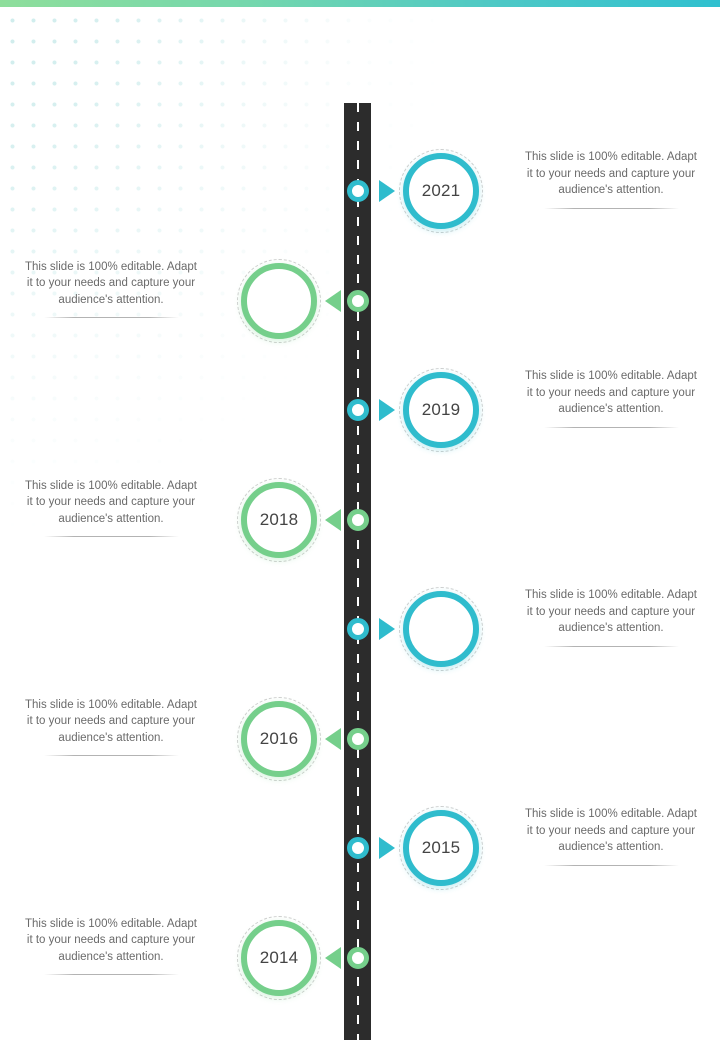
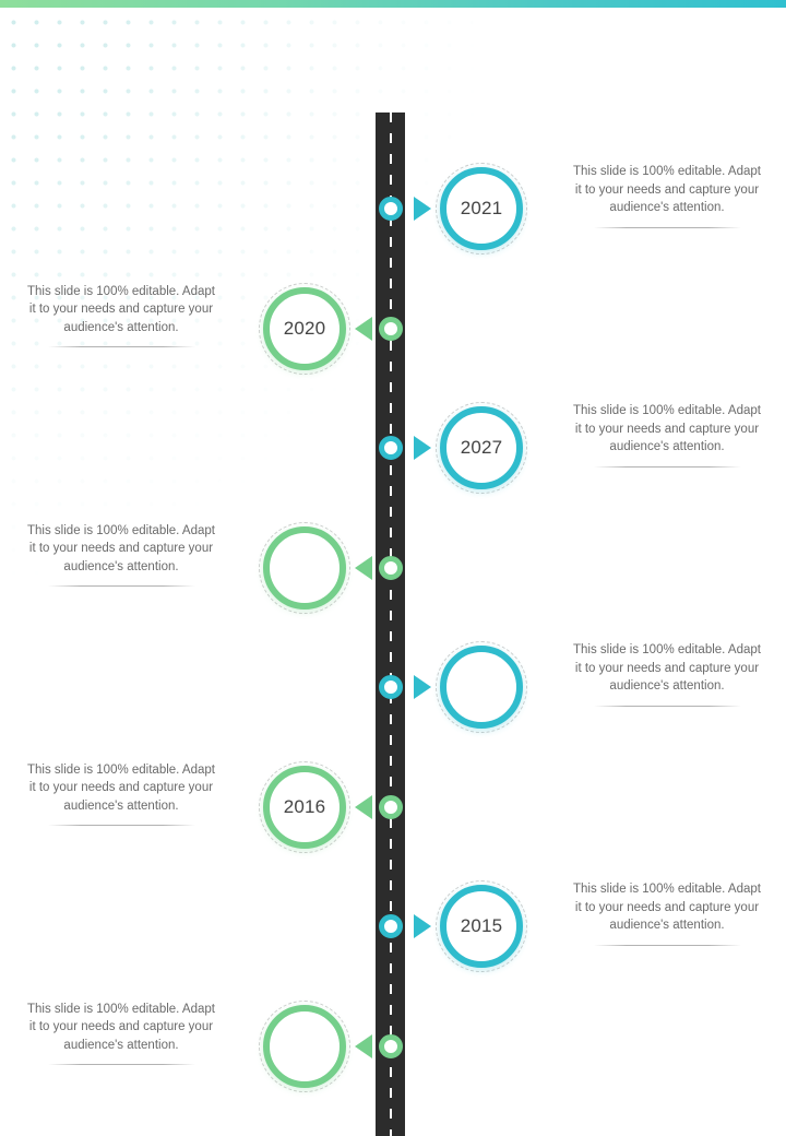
  2021
  This slide is 100% editable. Adapt it to your needs and capture your audience's attention.
+ 2020
  This slide is 100% editable. Adapt it to your needs and capture your audience's attention.
- 2019
+ 2027
  This slide is 100% editable. Adapt it to your needs and capture your audience's attention.
- 2018
  This slide is 100% editable. Adapt it to your needs and capture your audience's attention.
  This slide is 100% editable. Adapt it to your needs and capture your audience's attention.
  2016
  This slide is 100% editable. Adapt it to your needs and capture your audience's attention.
  2015
  This slide is 100% editable. Adapt it to your needs and capture your audience's attention.
- 2014
  This slide is 100% editable. Adapt it to your needs and capture your audience's attention.
